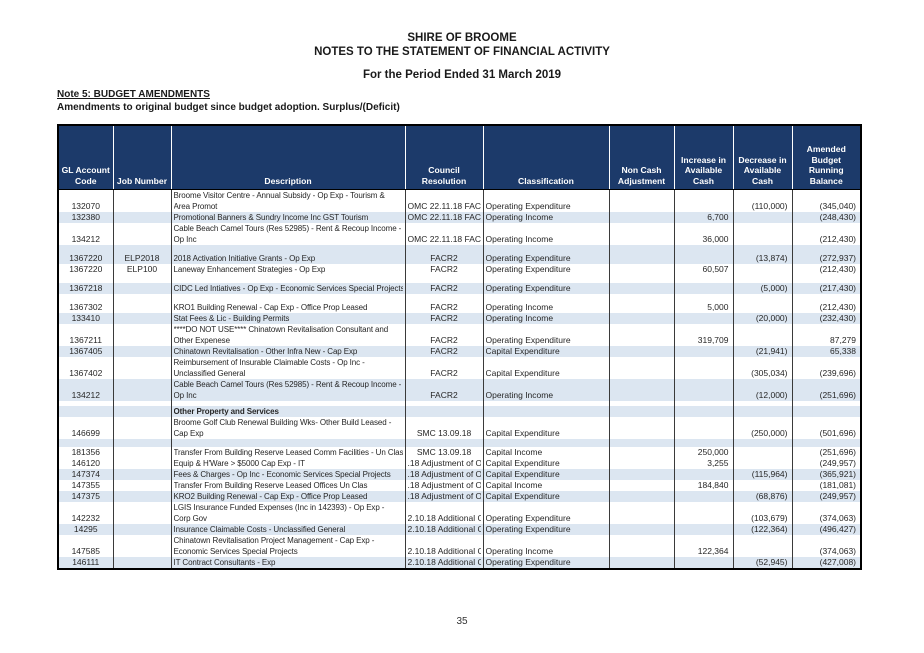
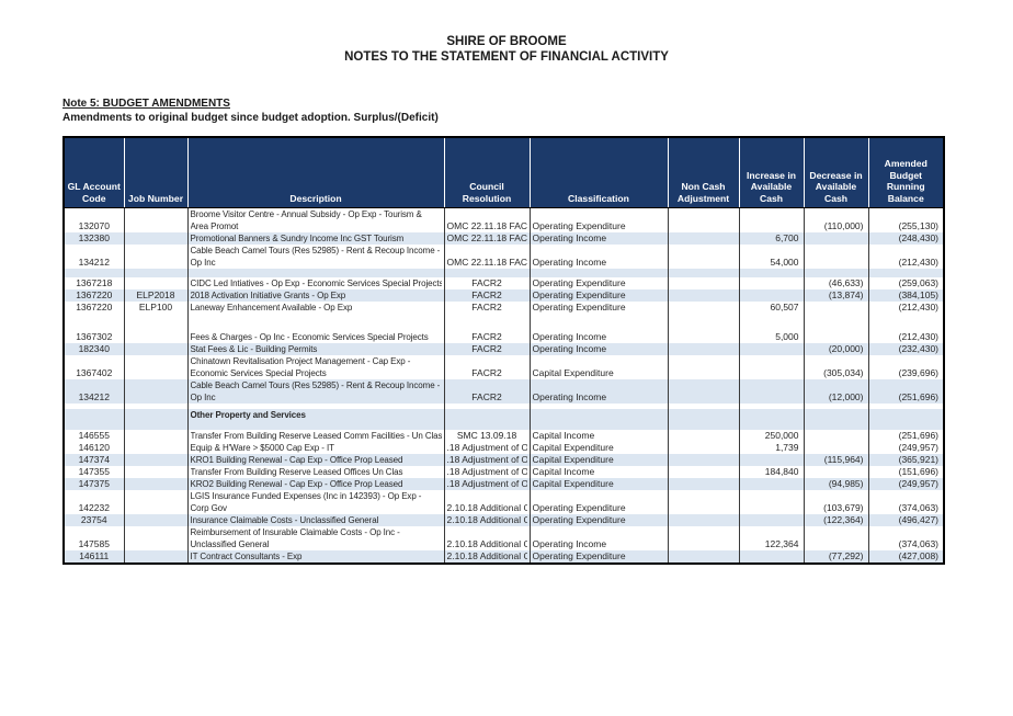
  SHIRE OF BROOME
  NOTES TO THE STATEMENT OF FINANCIAL ACTIVITY
- For the Period Ended 31 March 2019
  Note 5: BUDGET AMENDMENTS
  Amendments to original budget since budget adoption. Surplus/(Deficit)
  GL Account Code	Job Number	Description	Council Resolution	Classification	Non Cash Adjustment	Increase in Available Cash	Decrease in Available Cash	Amended Budget Running Balance
- 132070		Broome Visitor Centre - Annual Subsidy - Op Exp - Tourism & Area Promot	OMC 22.11.18 FAC	Operating Expenditure			(110,000)	(345,040)
+ 132070		Broome Visitor Centre - Annual Subsidy - Op Exp - Tourism & Area Promot	OMC 22.11.18 FAC	Operating Expenditure			(110,000)	(255,130)
  132380		Promotional Banners & Sundry Income Inc GST Tourism	OMC 22.11.18 FAC	Operating Income		6,700		(248,430)
- 134212		Cable Beach Camel Tours (Res 52985) - Rent & Recoup Income - Op Inc	OMC 22.11.18 FAC	Operating Income		36,000		(212,430)
+ 134212		Cable Beach Camel Tours (Res 52985) - Rent & Recoup Income - Op Inc	OMC 22.11.18 FAC	Operating Income		54,000		(212,430)
+ 1367218		CIDC Led Intiatives - Op Exp - Economic Services Special Projects	FACR2	Operating Expenditure			(46,633)	(259,063)
- 1367220	ELP2018	2018 Activation Initiative Grants - Op Exp	FACR2	Operating Expenditure			(13,874)	(272,937)
+ 1367220	ELP2018	2018 Activation Initiative Grants - Op Exp	FACR2	Operating Expenditure			(13,874)	(384,105)
- 1367220	ELP100	Laneway Enhancement Strategies - Op Exp	FACR2	Operating Expenditure		60,507		(212,430)
+ 1367220	ELP100	Laneway Enhancement Available - Op Exp	FACR2	Operating Expenditure		60,507		(212,430)
- 1367218		CIDC Led Intiatives - Op Exp - Economic Services Special Projects	FACR2	Operating Expenditure			(5,000)	(217,430)
- 1367302		KRO1 Building Renewal - Cap Exp - Office Prop Leased	FACR2	Operating Income		5,000		(212,430)
+ 1367302		Fees & Charges - Op Inc - Economic Services Special Projects	FACR2	Operating Income		5,000		(212,430)
- 133410		Stat Fees & Lic - Building Permits	FACR2	Operating Income			(20,000)	(232,430)
+ 182340		Stat Fees & Lic - Building Permits	FACR2	Operating Income			(20,000)	(232,430)
- 1367211		****DO NOT USE**** Chinatown Revitalisation Consultant and Other Expenese	FACR2	Operating Expenditure		319,709		87,279
- 1367405		Chinatown Revitalisation - Other Infra New - Cap Exp	FACR2	Capital Expenditure			(21,941)	65,338
- 1367402		Reimbursement of Insurable Claimable Costs - Op Inc - Unclassified General	FACR2	Capital Expenditure			(305,034)	(239,696)
+ 1367402		Chinatown Revitalisation Project Management - Cap Exp - Economic Services Special Projects	FACR2	Capital Expenditure			(305,034)	(239,696)
  134212		Cable Beach Camel Tours (Res 52985) - Rent & Recoup Income - Op Inc	FACR2	Operating Income			(12,000)	(251,696)
  		Other Property and Services
- 146699		Broome Golf Club Renewal Building Wks- Other Build Leased - Cap Exp	SMC 13.09.18	Capital Expenditure			(250,000)	(501,696)
- 181356		Transfer From Building Reserve Leased Comm Facilities - Un Clas	SMC 13.09.18	Capital Income		250,000		(251,696)
+ 146555		Transfer From Building Reserve Leased Comm Facilities - Un Clas	SMC 13.09.18	Capital Income		250,000		(251,696)
- 146120		Equip & H'Ware > $5000 Cap Exp - IT	.18 Adjustment of O	Capital Expenditure		3,255		(249,957)
+ 146120		Equip & H'Ware > $5000 Cap Exp - IT	.18 Adjustment of O	Capital Expenditure		1,739		(249,957)
- 147374		Fees & Charges - Op Inc - Economic Services Special Projects	.18 Adjustment of O	Capital Expenditure			(115,964)	(365,921)
+ 147374		KRO1 Building Renewal - Cap Exp - Office Prop Leased	.18 Adjustment of O	Capital Expenditure			(115,964)	(365,921)
- 147355		Transfer From Building Reserve Leased Offices Un Clas	.18 Adjustment of O	Capital Income		184,840		(181,081)
+ 147355		Transfer From Building Reserve Leased Offices Un Clas	.18 Adjustment of O	Capital Income		184,840		(151,696)
- 147375		KRO2 Building Renewal - Cap Exp - Office Prop Leased	.18 Adjustment of O	Capital Expenditure			(68,876)	(249,957)
+ 147375		KRO2 Building Renewal - Cap Exp - Office Prop Leased	.18 Adjustment of O	Capital Expenditure			(94,985)	(249,957)
  142232		LGIS Insurance Funded Expenses (Inc in 142393) - Op Exp - Corp Gov	2.10.18 Additional	Operating Expenditure			(103,679)	(374,063)
- 14295		Insurance Claimable Costs - Unclassified General	2.10.18 Additional	Operating Expenditure			(122,364)	(496,427)
+ 23754		Insurance Claimable Costs - Unclassified General	2.10.18 Additional	Operating Expenditure			(122,364)	(496,427)
- 147585		Chinatown Revitalisation Project Management - Cap Exp - Economic Services Special Projects	2.10.18 Additional	Operating Income		122,364		(374,063)
+ 147585		Reimbursement of Insurable Claimable Costs - Op Inc - Unclassified General	2.10.18 Additional	Operating Income		122,364		(374,063)
- 146111		IT Contract Consultants - Exp	2.10.18 Additional	Operating Expenditure			(52,945)	(427,008)
+ 146111		IT Contract Consultants - Exp	2.10.18 Additional	Operating Expenditure			(77,292)	(427,008)
- 35
